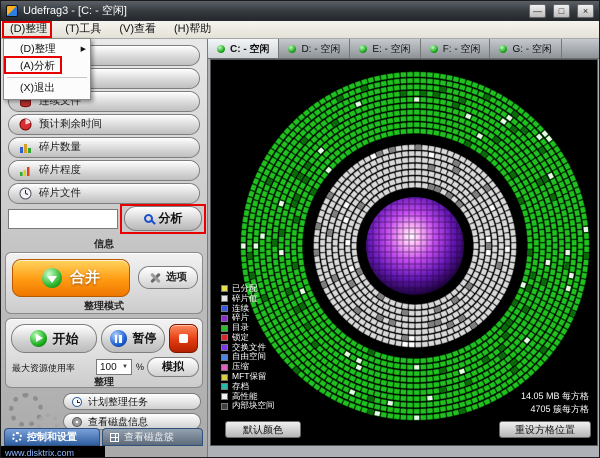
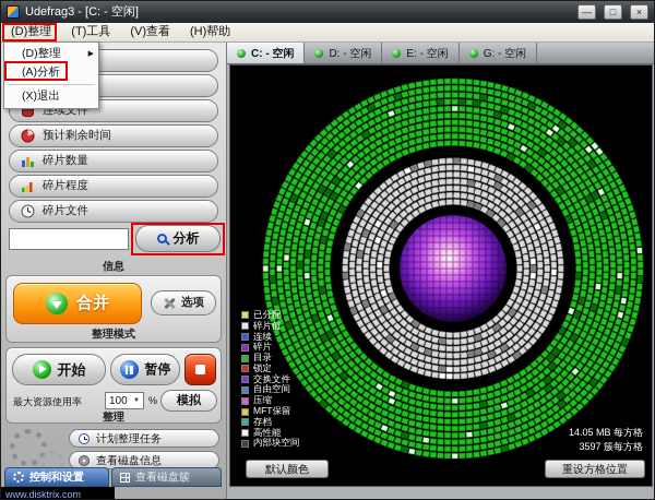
  Udefrag3 - [C: - 空闲]
  —
  □
  ×
  (D)整理
  (T)工具
  (V)查看
  (H)帮助
  连续文件
  预计剩余时间
  碎片数量
  碎片程度
  碎片文件
  分析
  信息
  合并
  选项
  整理模式
  开始
  暂停
  最大资源使用率
  100
  %
  模拟
  整理
  计划整理任务
  查看磁盘信息
  控制和设置
  查看磁盘簇
  www.disktrix.com
  C: - 空闲
  D: - 空闲
  E: - 空闲
- F: - 空闲
  G: - 空闲
  已分配
  碎片值
  连续
  碎片
  目录
  锁定
  交换文件
  自由空间
  压缩
  MFT保留
  存档
  高性能
  内部块空间
  默认颜色
  14.05 MB 每方格
- 4705 簇每方格
+ 3597 簇每方格
  重设方格位置
  (D)整理
  (A)分析
  (X)退出
